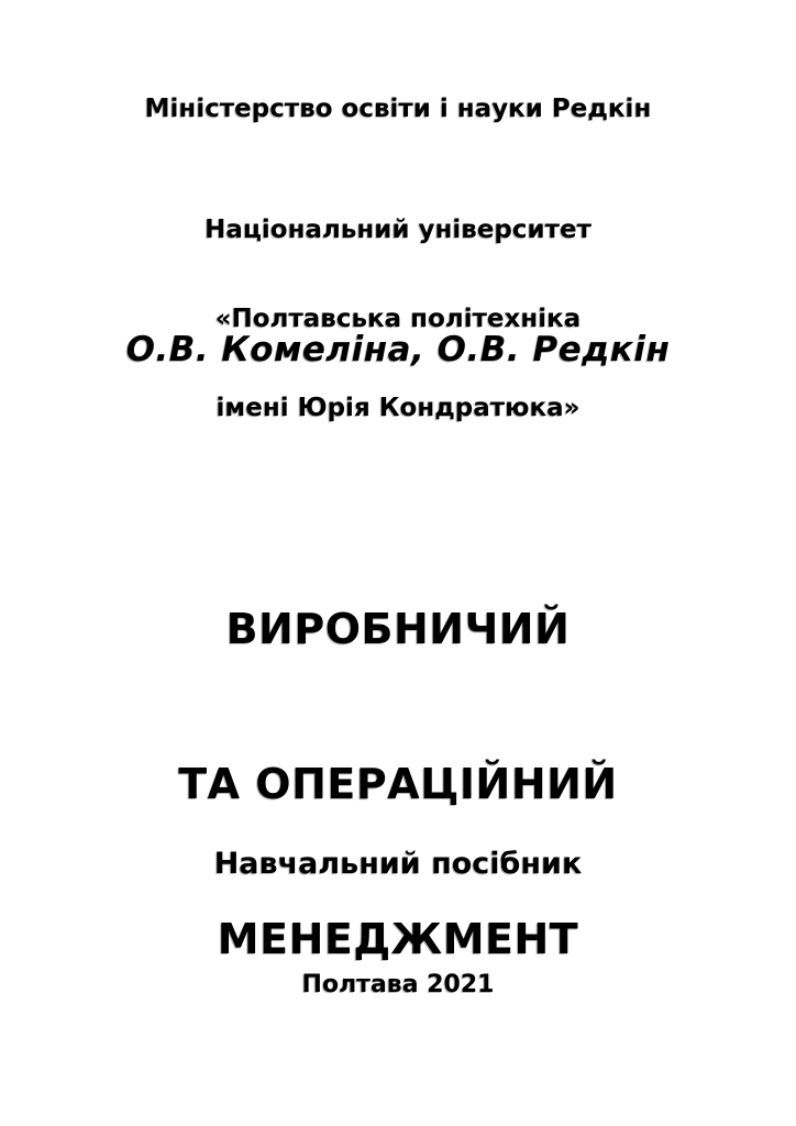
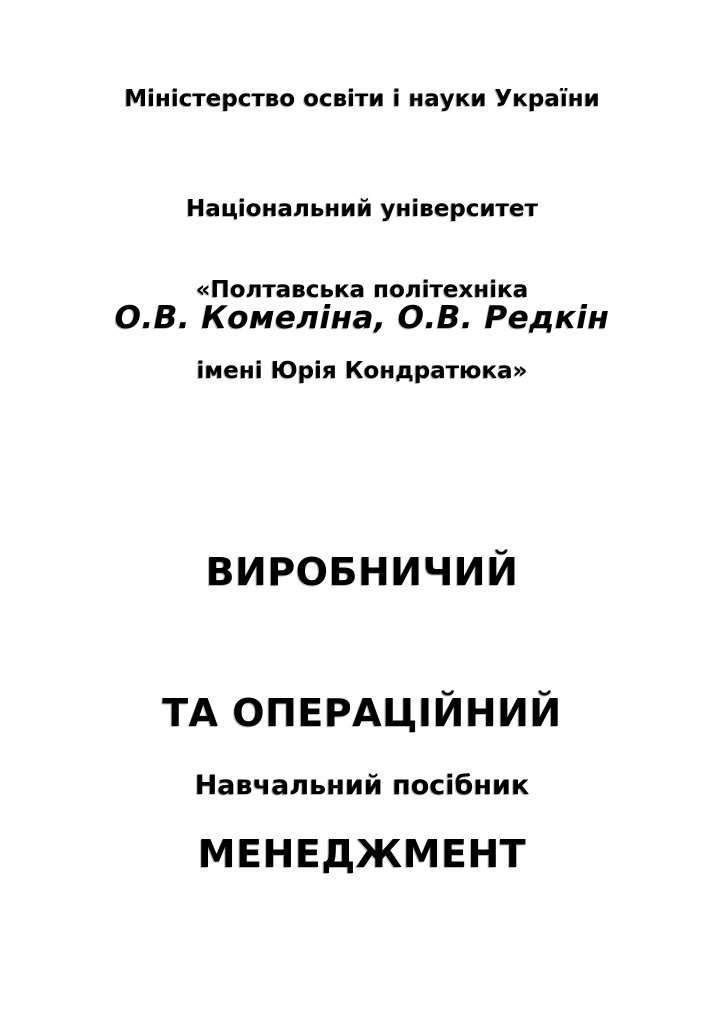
- Міністерство освіти і науки Редкін
+ Міністерство освіти і науки України
  Національний університет
  «Полтавська політехніка
  імені Юрія Кондратюка»
  О.В. Комеліна, О.В. Редкін
  ВИРОБНИЧИЙ
  ТА ОПЕРАЦІЙНИЙ
  МЕНЕДЖМЕНТ
  Навчальний посібник
- Полтава 2021
